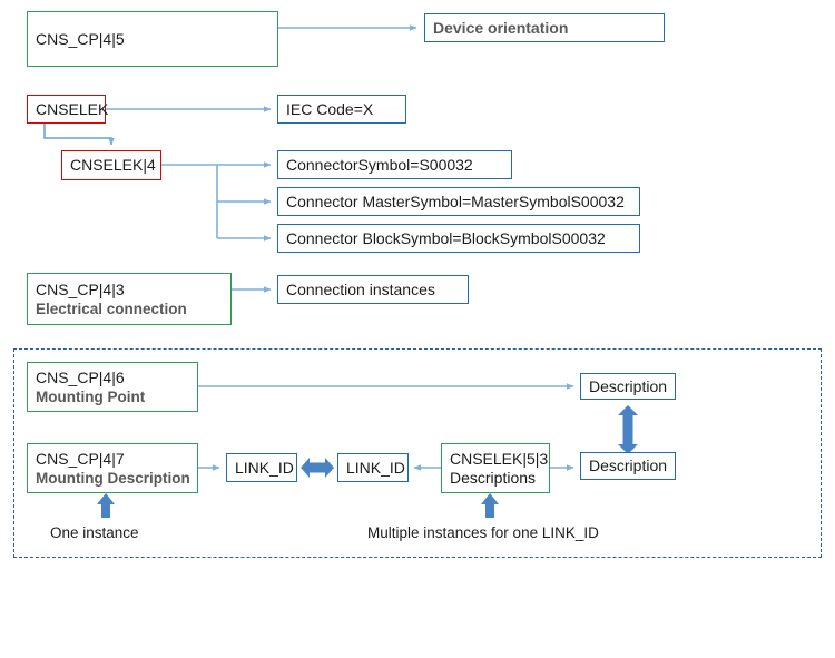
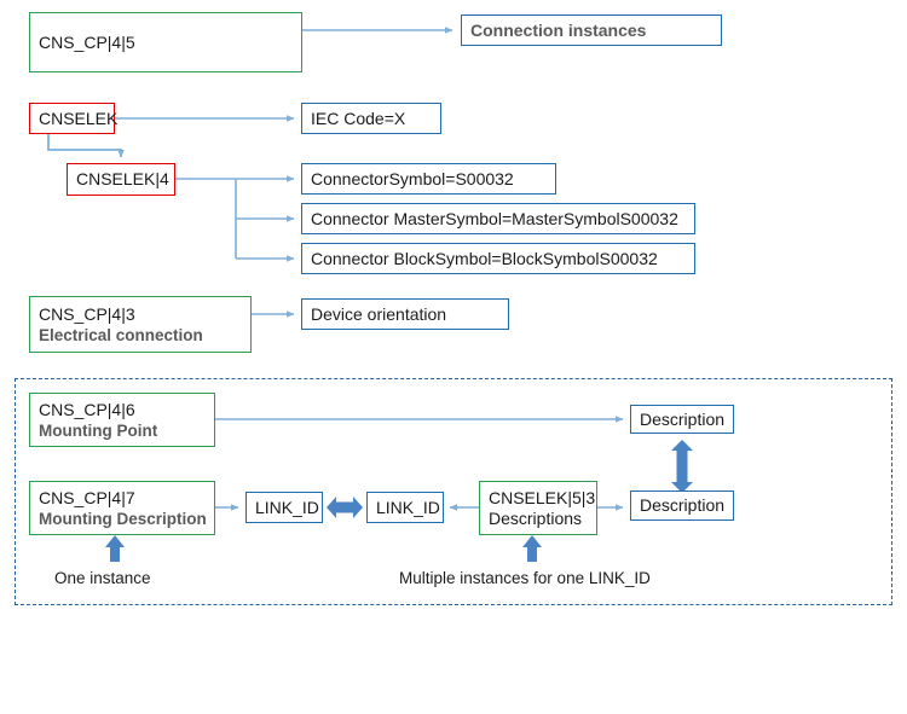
  CNS_CP|4|5
- Device orientation
+ Connection instances
  CNSELEK
  IEC Code=X
  CNSELEK|4
  ConnectorSymbol=S00032
  Connector MasterSymbol=MasterSymbolS00032
  Connector BlockSymbol=BlockSymbolS00032
  CNS_CP|4|3
  Electrical connection
- Connection instances
+ Device orientation
  CNS_CP|4|6
  Mounting Point
  Description
  CNS_CP|4|7
  Mounting Description
  LINK_ID
  LINK_ID
  CNSELEK|5|3
  Descriptions
  Description
  One instance
  Multiple instances for one LINK_ID
